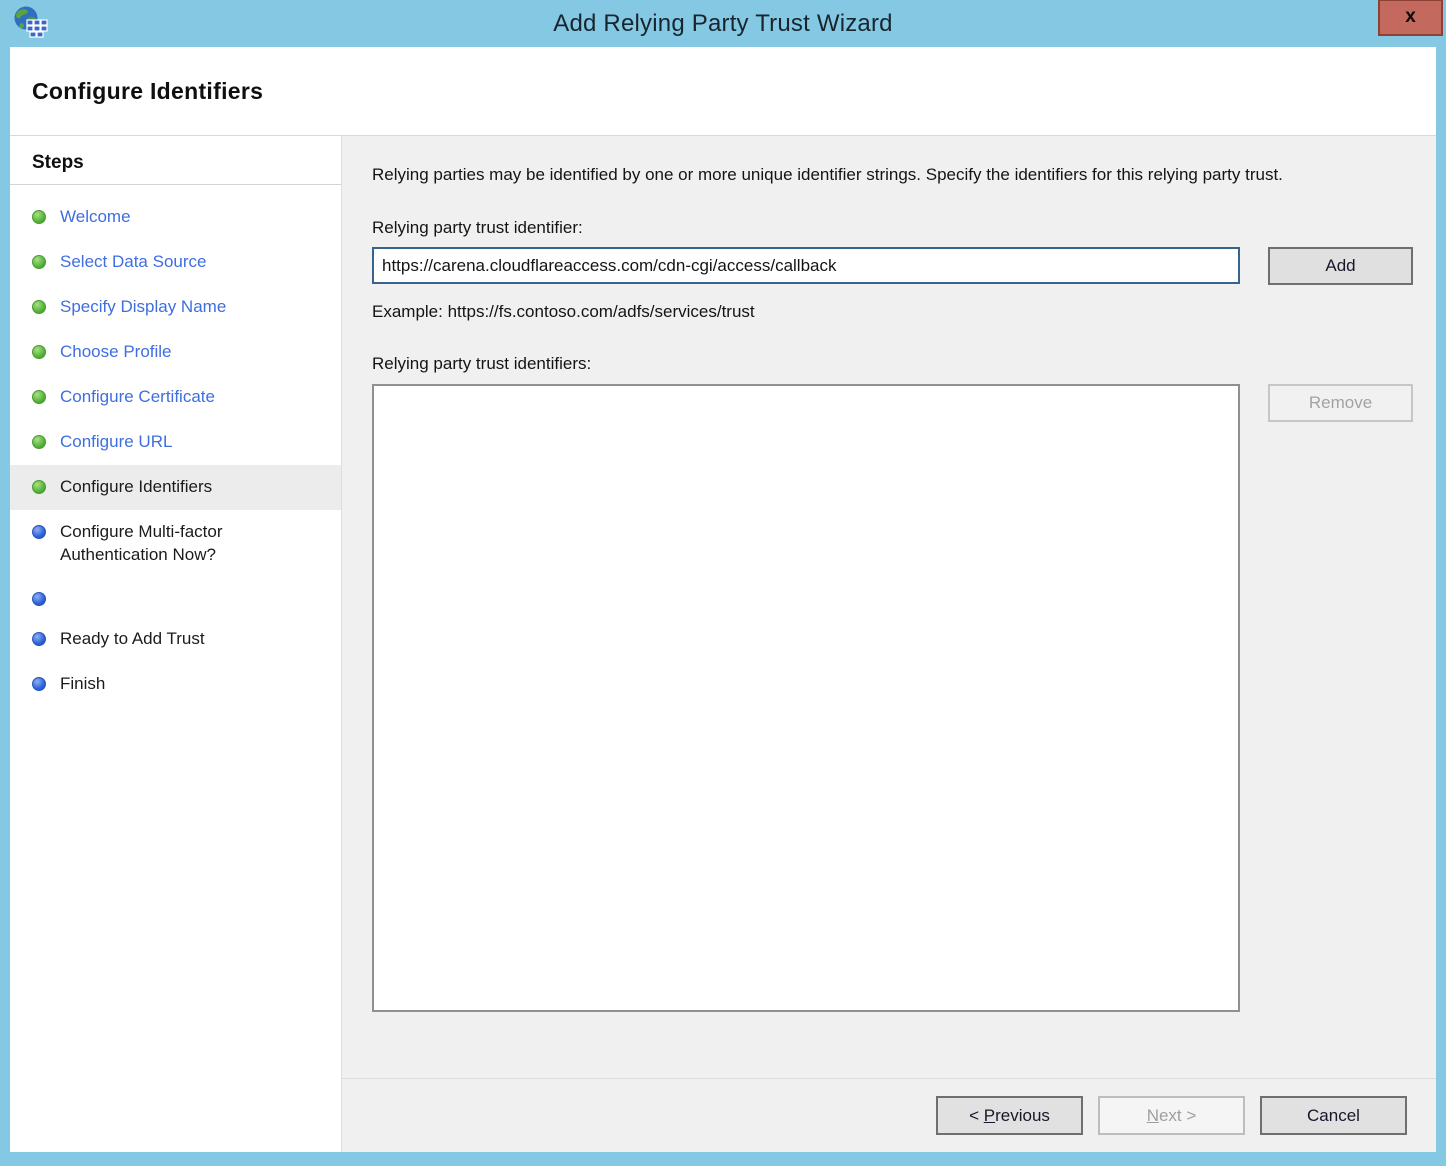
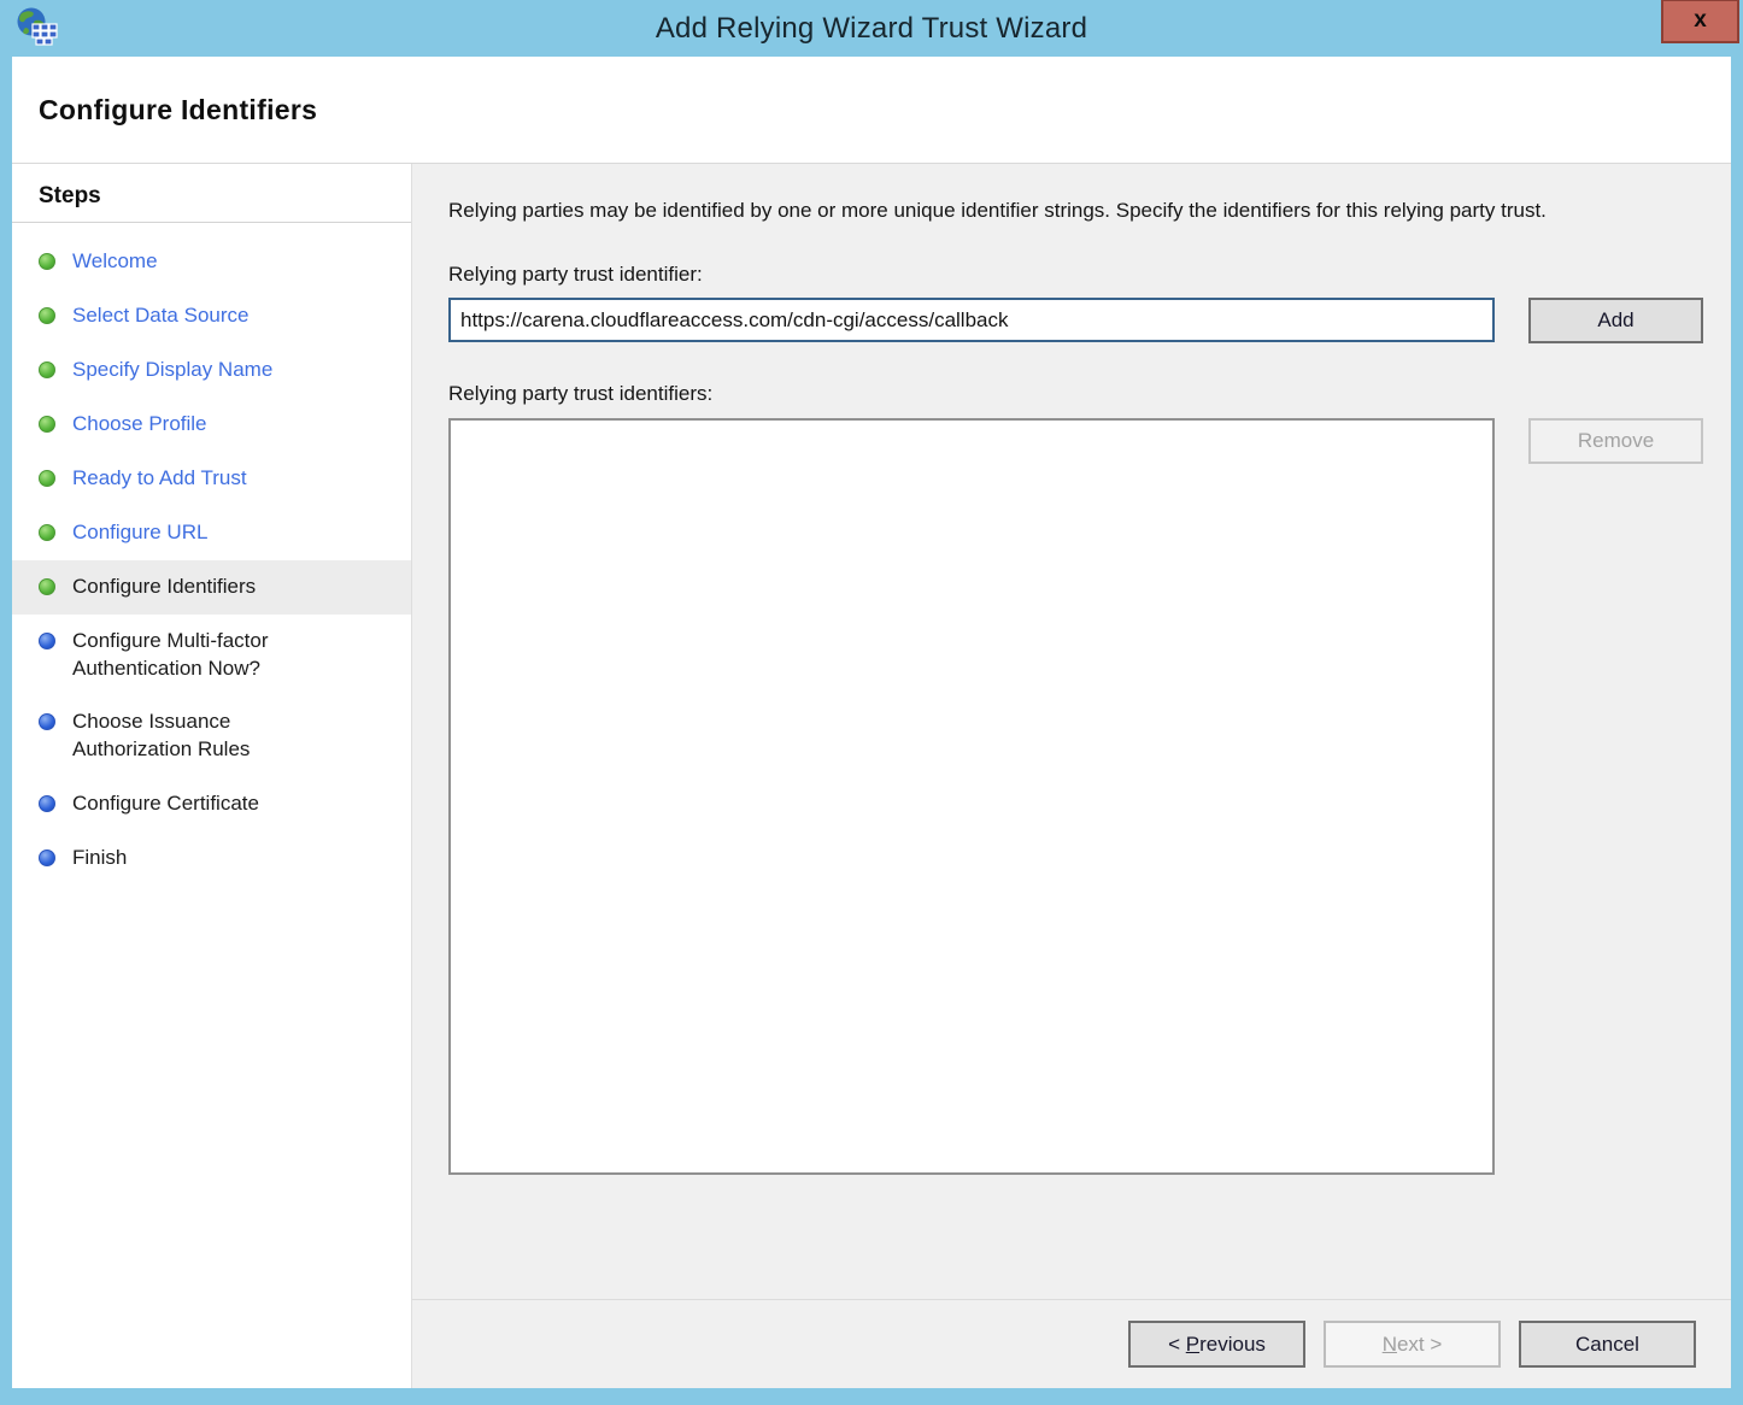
- Add Relying Party Trust Wizard
+ Add Relying Wizard Trust Wizard
  x
  Configure Identifiers
  Steps
  Welcome
  Select Data Source
  Specify Display Name
  Choose Profile
- Configure Certificate
+ Ready to Add Trust
  Configure URL
  Configure Identifiers
  Configure Multi-factor Authentication Now?
+ Choose Issuance Authorization Rules
- Ready to Add Trust
+ Configure Certificate
  Finish
  Relying parties may be identified by one or more unique identifier strings. Specify the identifiers for this relying party trust.
  Relying party trust identifier:
  https://carena.cloudflareaccess.com/cdn-cgi/access/callback
  Add
- Example: https://fs.contoso.com/adfs/services/trust
  Relying party trust identifiers:
  Remove
  < Previous
  Next >
  Cancel
